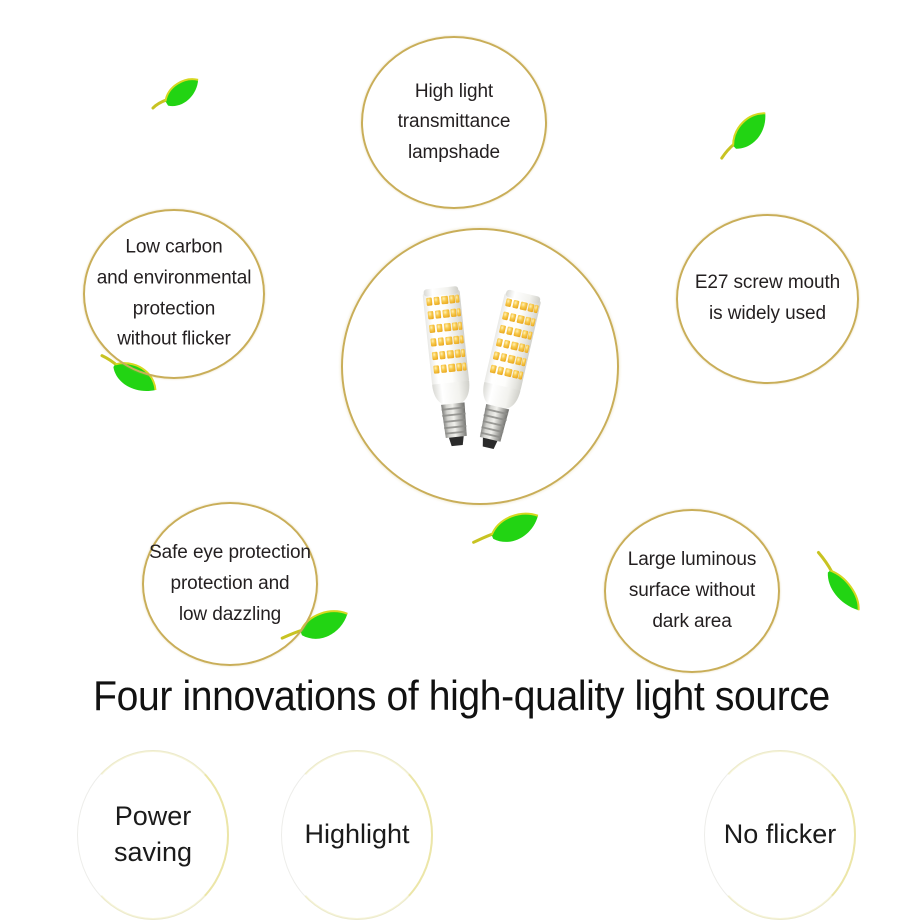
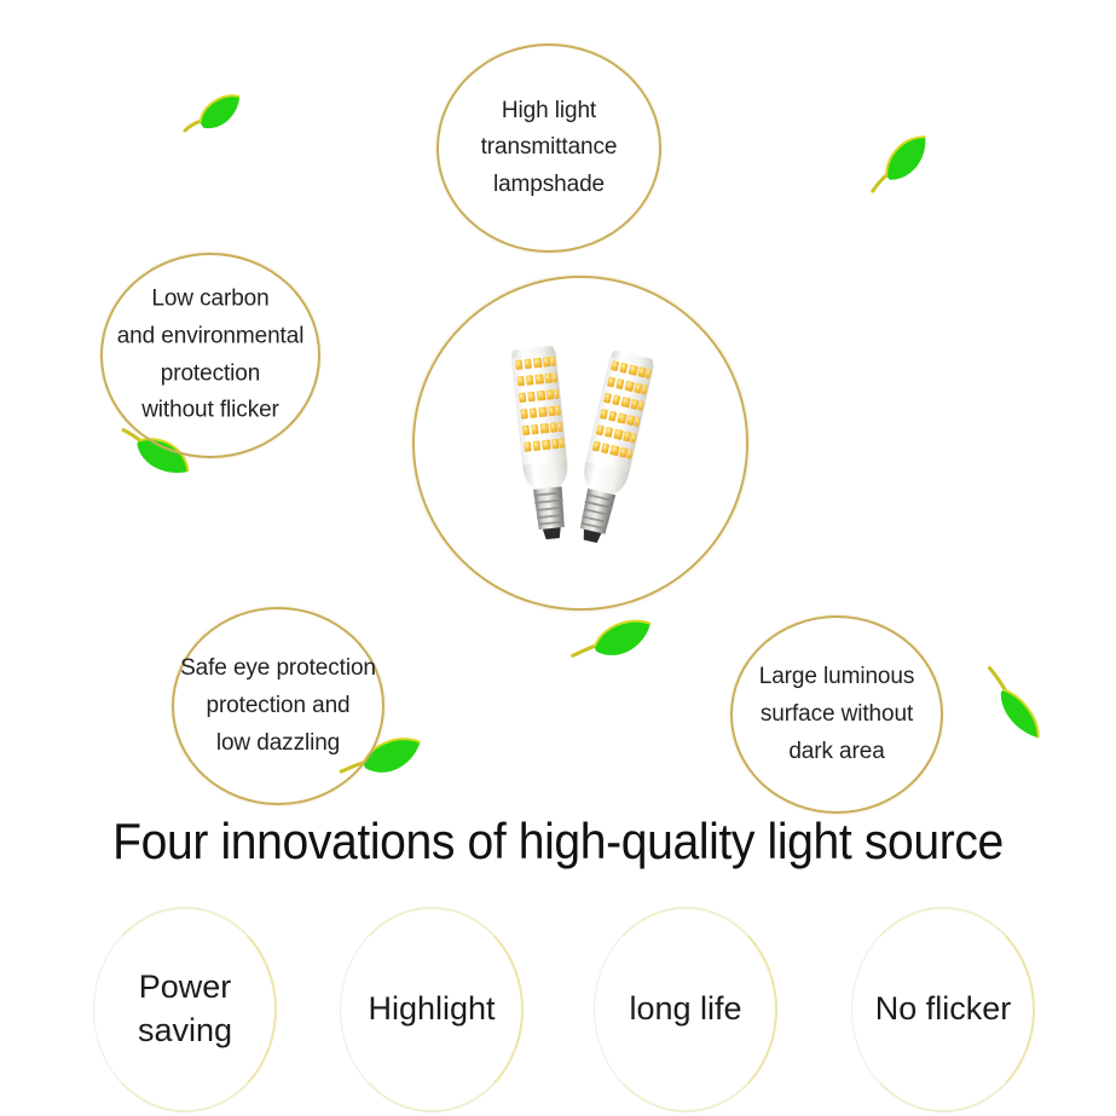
  High light
  transmittance
  lampshade
  Low carbon
  and environmental
  protection
  without flicker
- E27 screw mouth
- is widely used
  Safe eye protection
  protection and
  low dazzling
  Large luminous
  surface without
  dark area
  Four innovations of high-quality light source
  Power
  saving
  Highlight
+ long life
  No flicker
